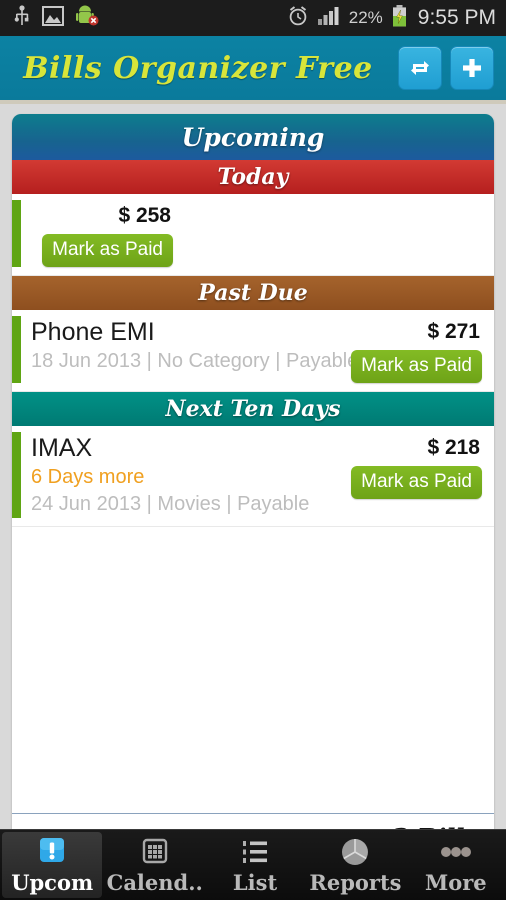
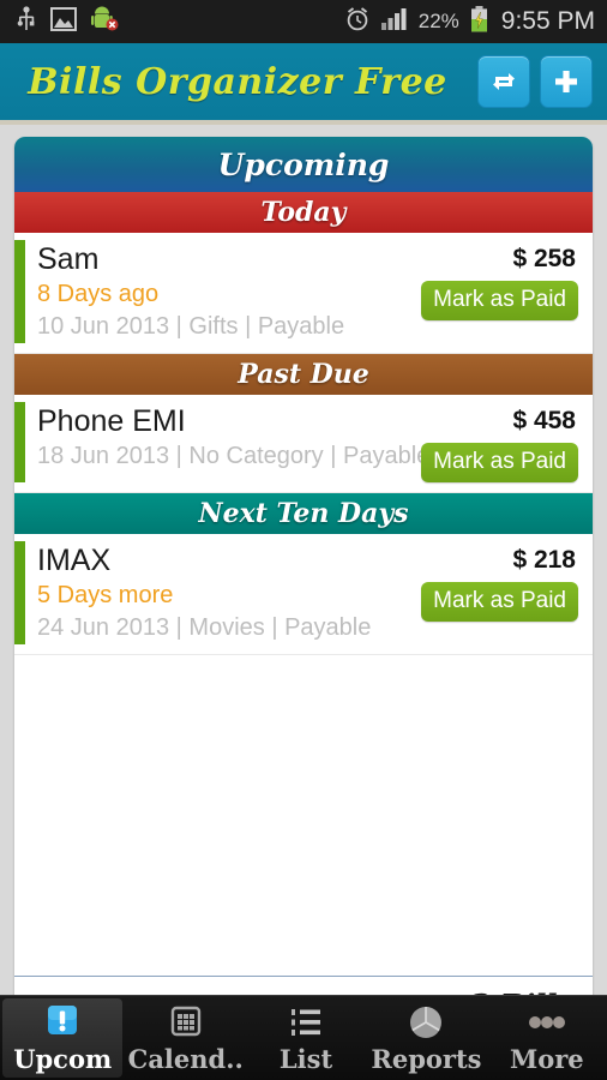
  22%
  9:55 PM
  Bills Organizer Free
  Upcoming
  Today
+ Sam
+ 8 Days ago
+ 10 Jun 2013 | Gifts | Payable
  $ 258
  Mark as Paid
  Past Due
  Phone EMI
  18 Jun 2013 | No Category | Payab
- $ 271
+ $ 458
  Mark as Paid
  Next Ten Days
  IMAX
- 6 Days more
+ 5 Days more
  24 Jun 2013 | Movies | Payable
  $ 218
  Mark as Paid
  Upcom
  Calend..
  List
  Reports
  More
